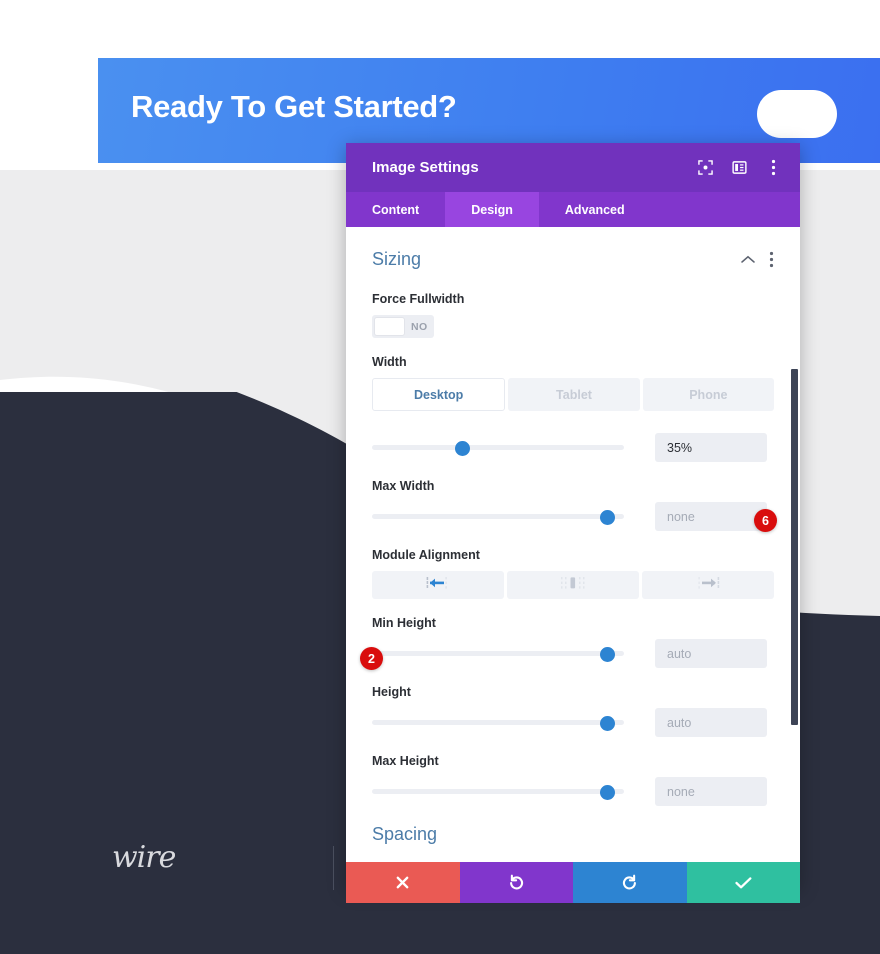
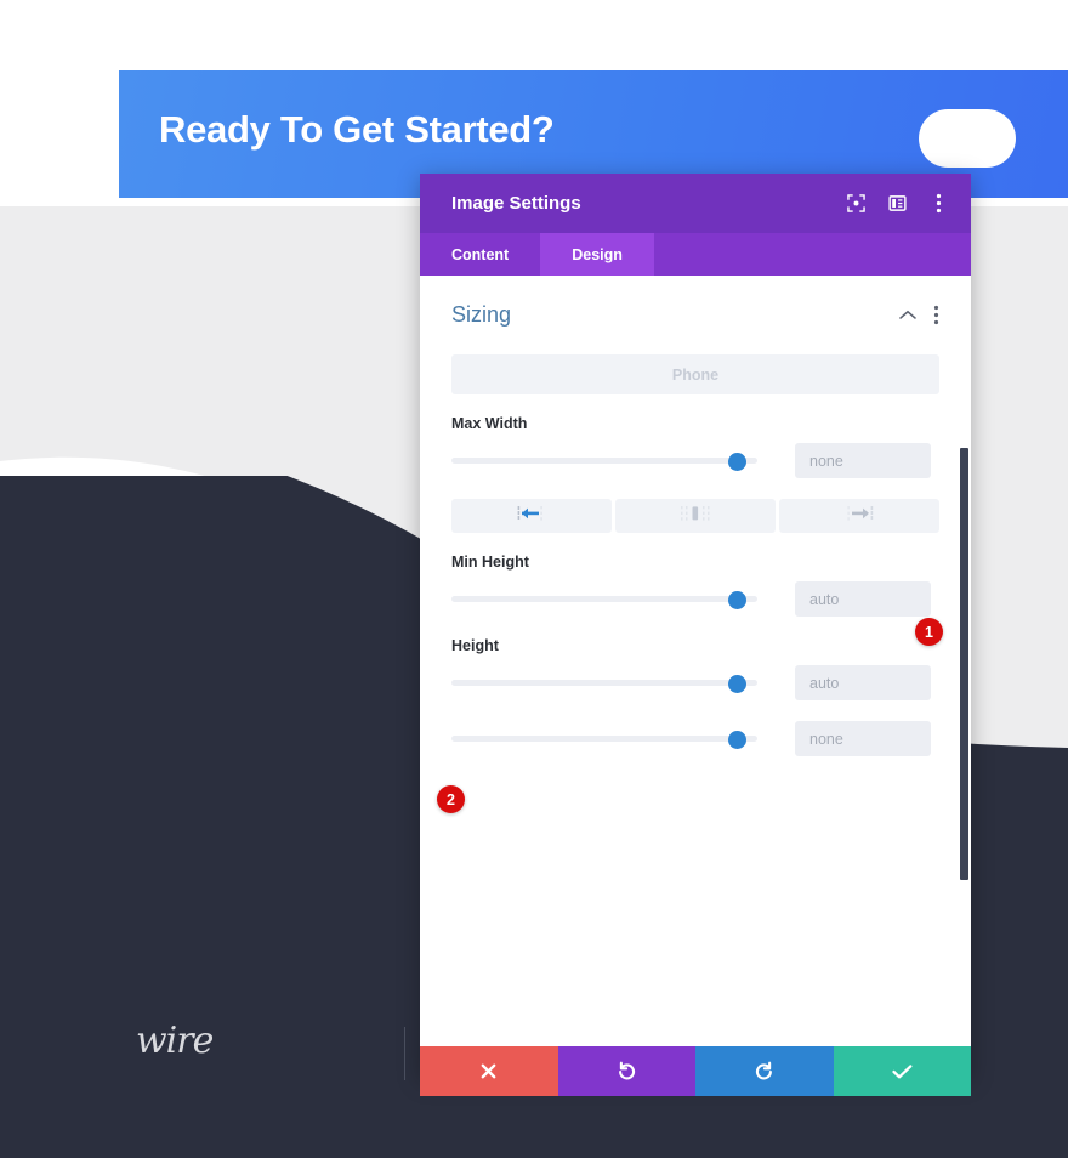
  Ready To Get Started?
  wire
  Image Settings
  Content
  Design
- Advanced
  Sizing
- Force Fullwidth
- NO
- Width
- Desktop
- Tablet
  Phone
- 35%
  Max Width
  none
- Module Alignment
  Min Height
  auto
  Height
  auto
- Max Height
  none
- Spacing
- 6
+ 1
  2
